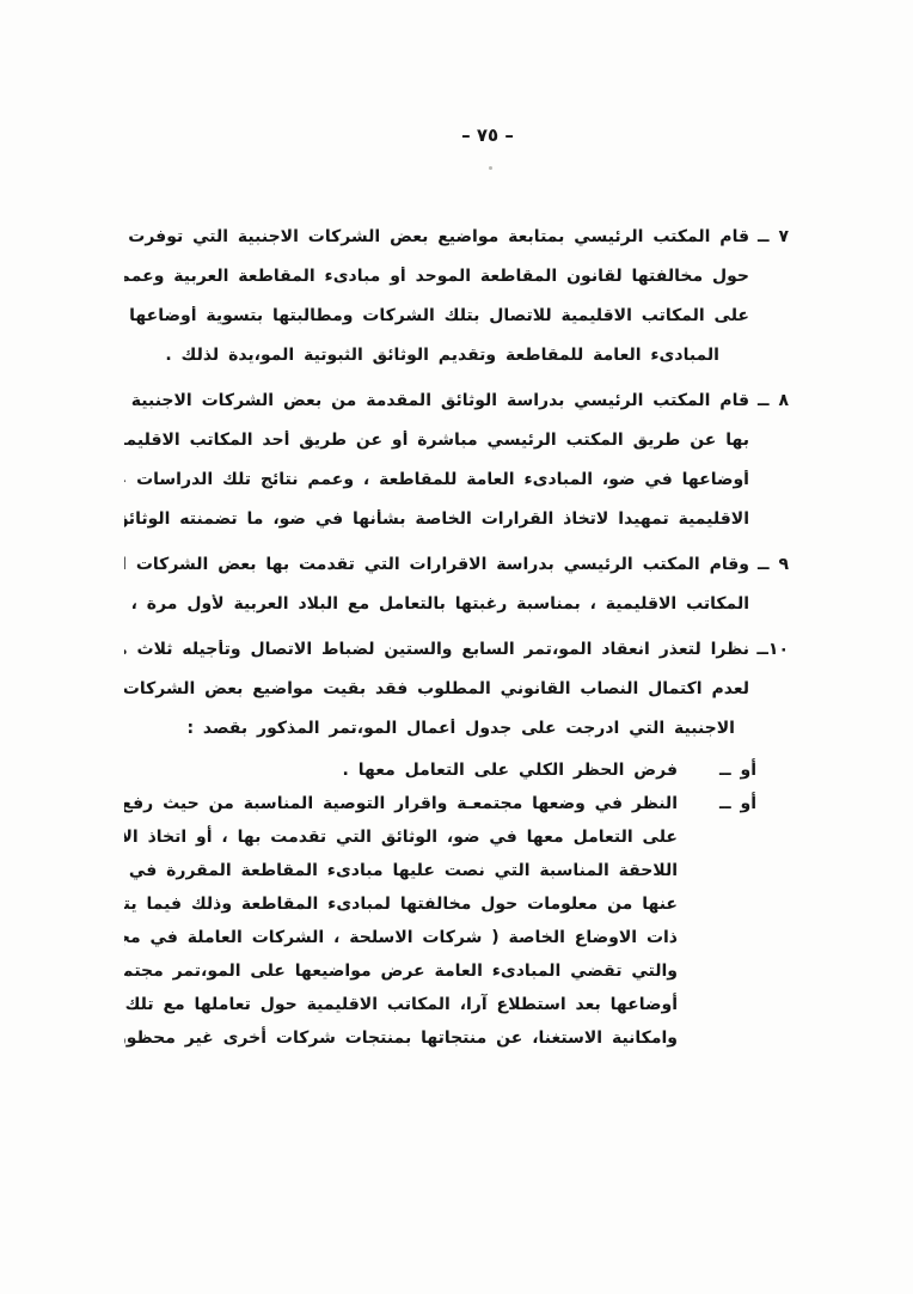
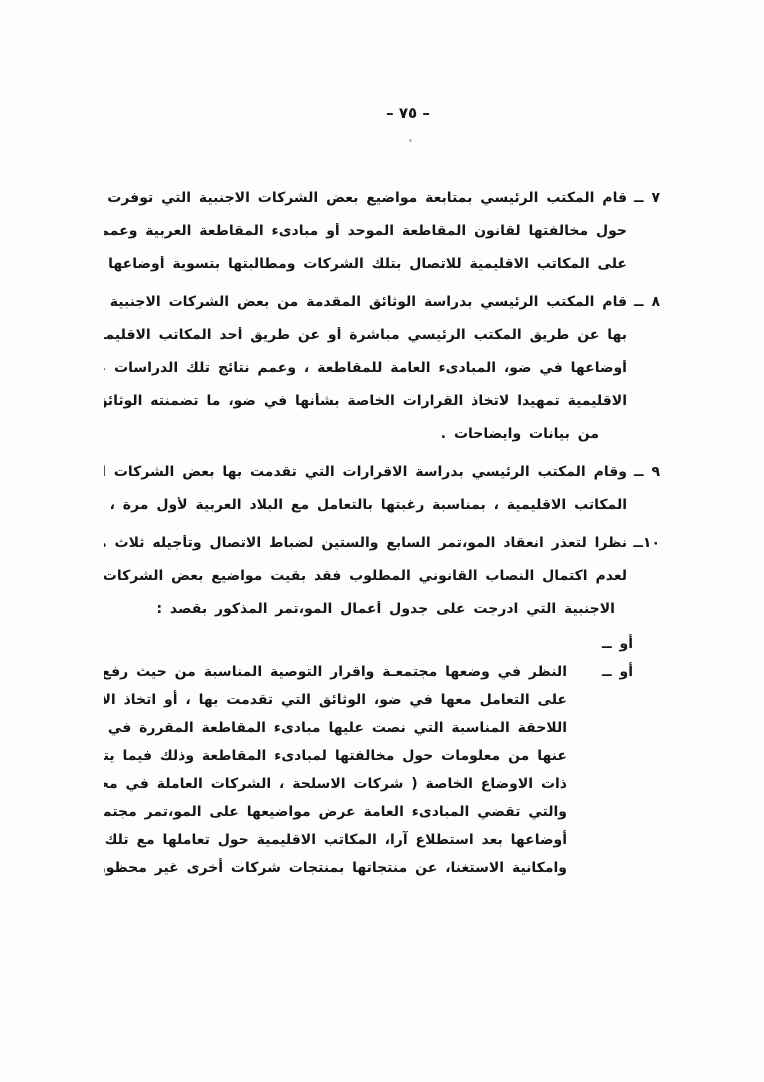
  – ٧٥ –
  ٧ ــ
  قام المكتب الرئيسي بمتابعة مواضيع بعض الشركات الاجنبية التي توفرت
  حول مخالفتها لقانون المقاطعة الموحد أو مبادىء المقاطعة العربية وعمم
  على المكاتب الاقليمية للاتصال بتلك الشركات ومطالبتها بتسوية أوضاعها
- المبادىء العامة للمقاطعة وتقديم الوثائق الثبوتية المو،يدة لذلك .
  ٨ ــ
  قام المكتب الرئيسي بدراسة الوثائق المقدمة من بعض الشركات الاجنبية
  بها عن طريق المكتب الرئيسي مباشرة أو عن طريق أحد المكاتب الاقليم
  أوضاعها في ضو، المبادىء العامة للمقاطعة ، وعمم نتائج تلك الدراسات
  الاقليمية تمهيدا لاتخاذ القرارات الخاصة بشأنها في ضو، ما تضمنته الوثائ
+ من بيانات وايضاحات .
  ٩ ــ
  وقام المكتب الرئيسي بدراسة الاقرارات التي تقدمت بها بعض الشركات ا
  المكاتب الاقليمية ، بمناسبة رغبتها بالتعامل مع البلاد العربية لأول مرة ،
  ١٠ــ
  نظرا لتعذر انعقاد المو،تمر السابع والستين لضباط الاتصال وتأجيله ثلاث
  لعدم اكتمال النصاب القانوني المطلوب فقد بقيت مواضيع بعض الشركات
  الاجنبية التي ادرجت على جدول أعمال المو،تمر المذكور بقصد :
  أو ــ
- فرض الحظر الكلي على التعامل معها .
  أو ــ
  النظر في وضعها مجتمعـة واقرار التوصية المناسبة من حيث رفع
  على التعامل معها في ضو، الوثائق التي تقدمت بها ، أو اتخاذ الا
  اللاحقة المناسبة التي نصت عليها مبادىء المقاطعة المقررة في
  عنها من معلومات حول مخالفتها لمبادىء المقاطعة وذلك فيما يت
  ذات الاوضاع الخاصة ( شركات الاسلحة ، الشركات العاملة في مج
  والتي تقضي المبادىء العامة عرض مواضيعها على المو،تمر مجتم
  أوضاعها بعد استطلاع آرا، المكاتب الاقليمية حول تعاملها مع تلك
  وامكانية الاستغنا، عن منتجاتها بمنتجات شركات أخرى غير محظو
